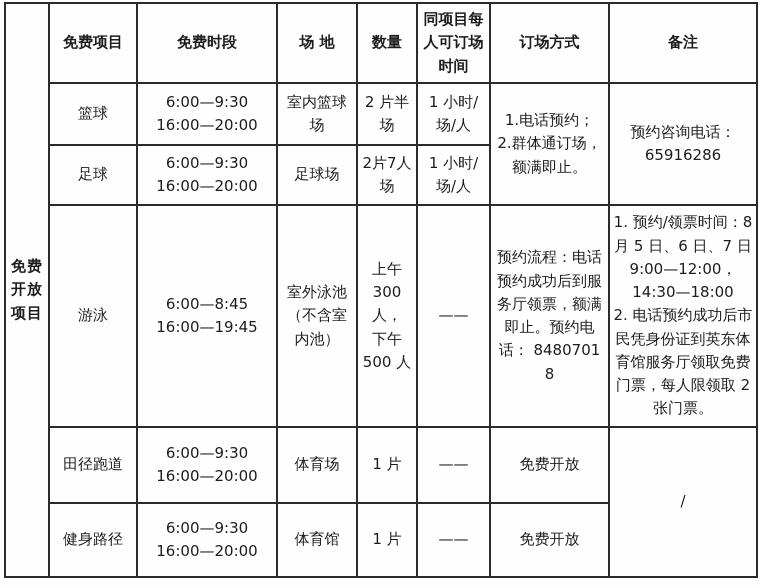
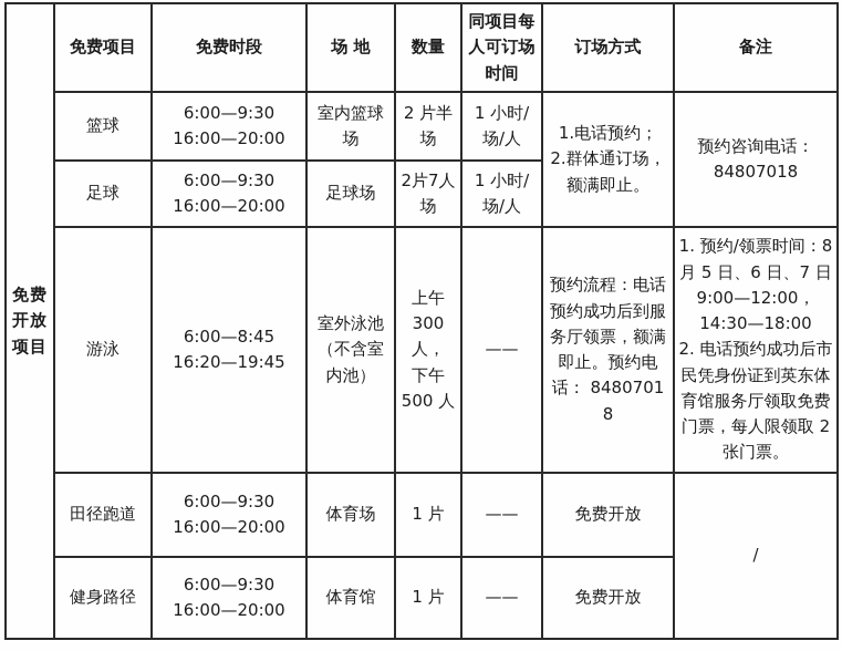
  免费 开放 项目	免费项目	免费时段	场 地	数量	同项目每人可订场时间	订场方式	备注
- 篮球	6:00—9:30 16:00—20:00	室内篮球 场	2 片半 场	1 小时/ 场/人	1.电话预约； 2.群体通订场， 额满即止。	预约咨询电话： 65916286
+ 篮球	6:00—9:30 16:00—20:00	室内篮球 场	2 片半 场	1 小时/ 场/人	1.电话预约； 2.群体通订场， 额满即止。	预约咨询电话： 84807018
  足球	6:00—9:30 16:00—20:00	足球场	2片7人 场	1 小时/ 场/人
- 游泳	6:00—8:45 16:00—19:45	室外泳池 （不含室 内池）	上午 300 人， 下午 500 人	——	预约流程：电话预约成功后到服务厅领票，额满即止。预约电话： 84807018	1. 预约/领票时间：8月 5 日、6 日、7 日 9:00—12:00， 14:30—18:00 2. 电话预约成功后市民凭身份证到英东体育馆服务厅领取免费门票，每人限领取 2 张门票。
+ 游泳	6:00—8:45 16:20—19:45	室外泳池 （不含室 内池）	上午 300 人， 下午 500 人	——	预约流程：电话预约成功后到服务厅领票，额满即止。预约电话： 84807018	1. 预约/领票时间：8月 5 日、6 日、7 日 9:00—12:00， 14:30—18:00 2. 电话预约成功后市民凭身份证到英东体育馆服务厅领取免费门票，每人限领取 2 张门票。
  田径跑道	6:00—9:30 16:00—20:00	体育场	1 片	——	免费开放	/
  健身路径	6:00—9:30 16:00—20:00	体育馆	1 片	——	免费开放
